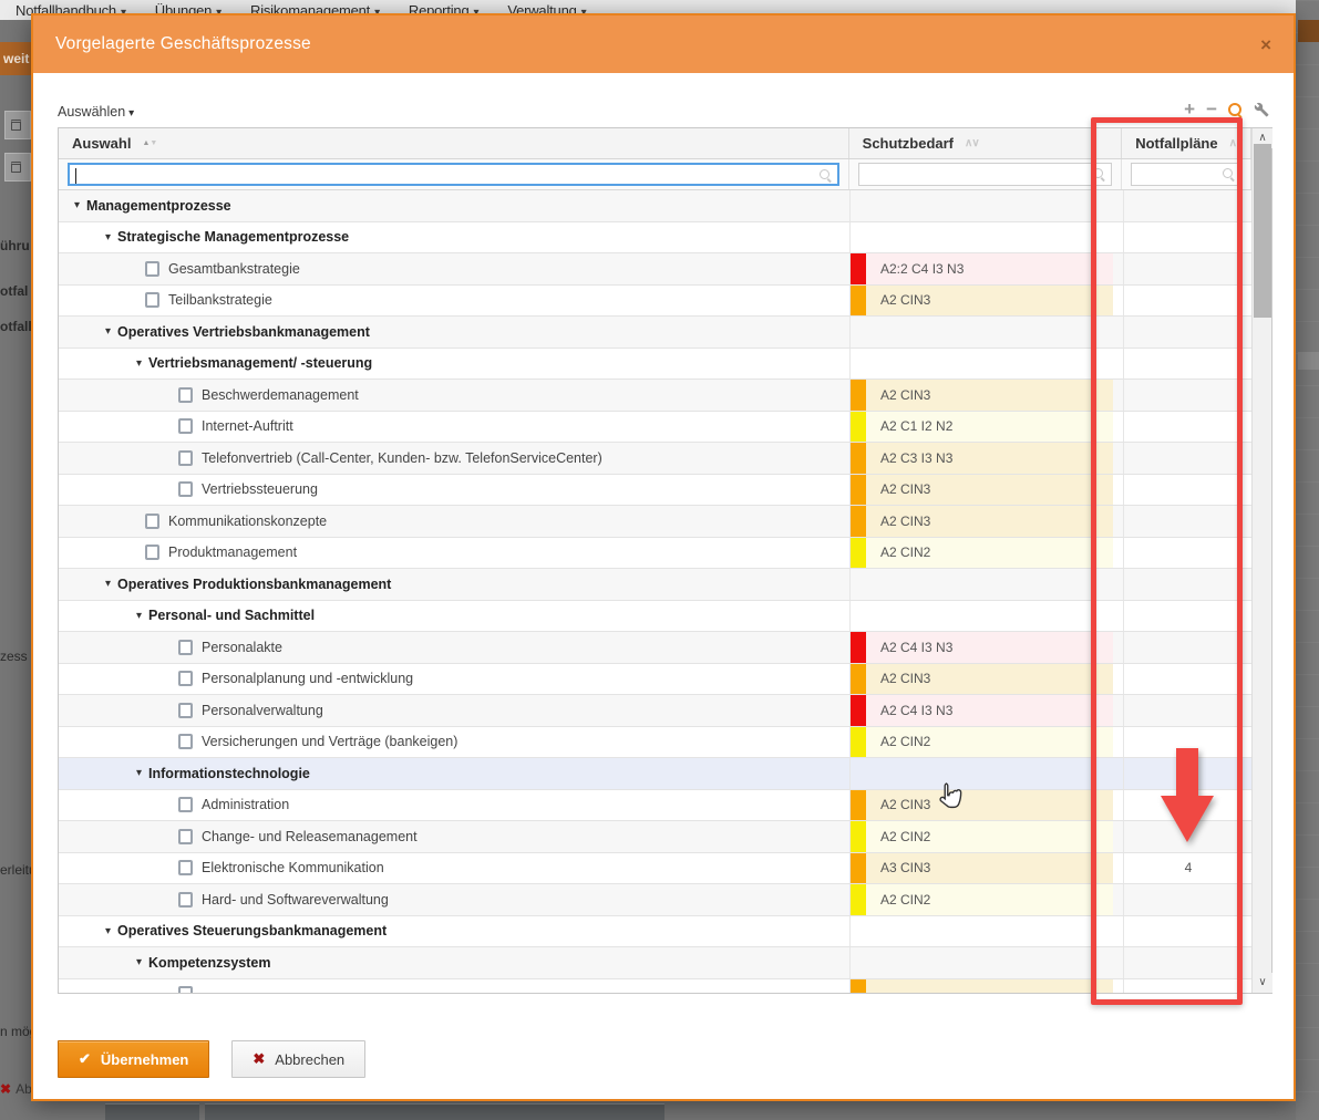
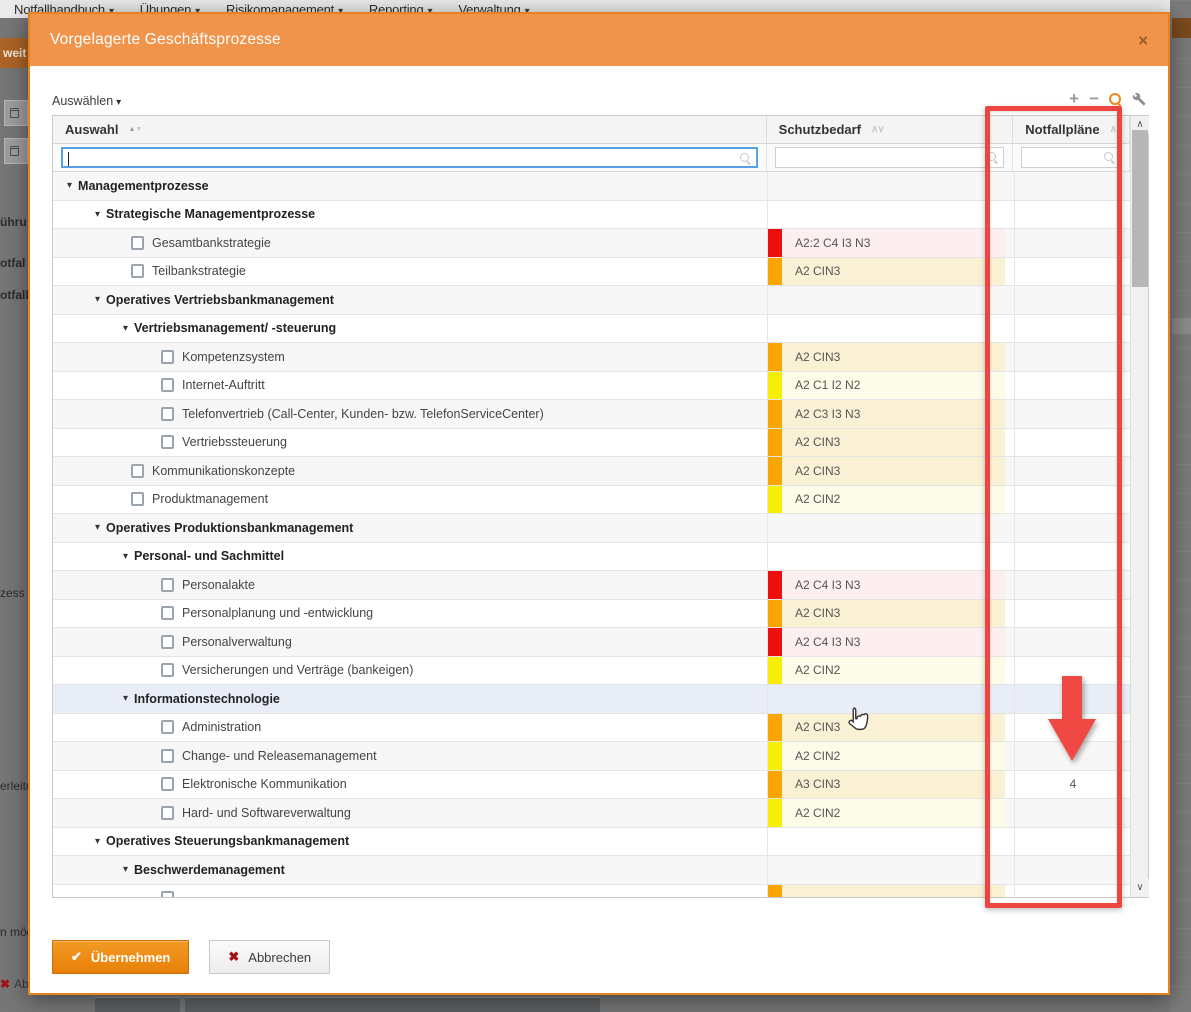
  Notfallhandbuch ▾
  Übungen ▾
  Risikomanagement ▾
  Reporting ▾
  Verwaltung ▾
  weit
  ühru
  otfal
  otfall
  zess
  erleit
  n mö
  ✖ Ab
  Vorgelagerte Geschäftsprozesse
  ×
  Auswählen ▾
  +
  −
  Auswahl
  Schutzbedarf
  ∧∨
  Notfallpläne
  ∧∨
  ▾
  Managementprozesse
  ▾
  Strategische Managementprozesse
  Gesamtbankstrategie
  A2:2 C4 I3 N3
  Teilbankstrategie
  A2 CIN3
  ▾
  Operatives Vertriebsbankmanagement
  ▾
  Vertriebsmanagement/ -steuerung
- Beschwerdemanagement
+ Kompetenzsystem
  A2 CIN3
  Internet-Auftritt
  A2 C1 I2 N2
  Telefonvertrieb (Call-Center, Kunden- bzw. TelefonServiceCenter)
  A2 C3 I3 N3
  Vertriebssteuerung
  A2 CIN3
  Kommunikationskonzepte
  A2 CIN3
  Produktmanagement
  A2 CIN2
  ▾
  Operatives Produktionsbankmanagement
  ▾
  Personal- und Sachmittel
  Personalakte
  A2 C4 I3 N3
  Personalplanung und -entwicklung
  A2 CIN3
  Personalverwaltung
  A2 C4 I3 N3
  Versicherungen und Verträge (bankeigen)
  A2 CIN2
  ▾
  Informationstechnologie
  Administration
  A2 CIN3
  Change- und Releasemanagement
  A2 CIN2
  Elektronische Kommunikation
  A3 CIN3
  4
  Hard- und Softwareverwaltung
  A2 CIN2
  ▾
  Operatives Steuerungsbankmanagement
  ▾
- Kompetenzsystem
+ Beschwerdemanagement
  ∧
  ∨
  ✔
  Übernehmen
  ✖
  Abbrechen
